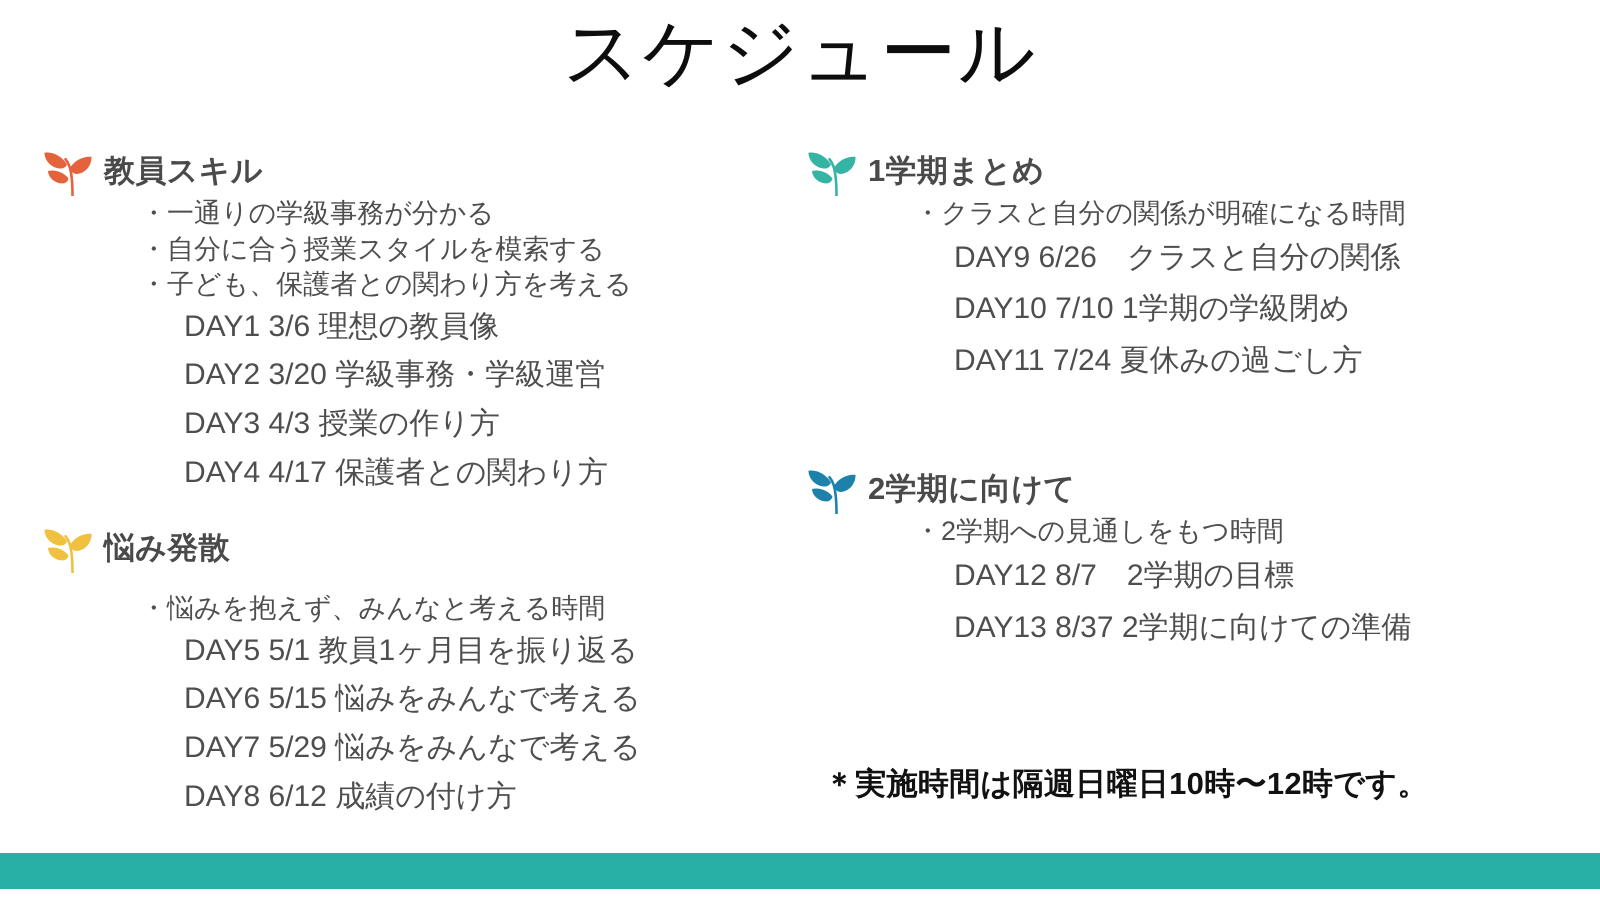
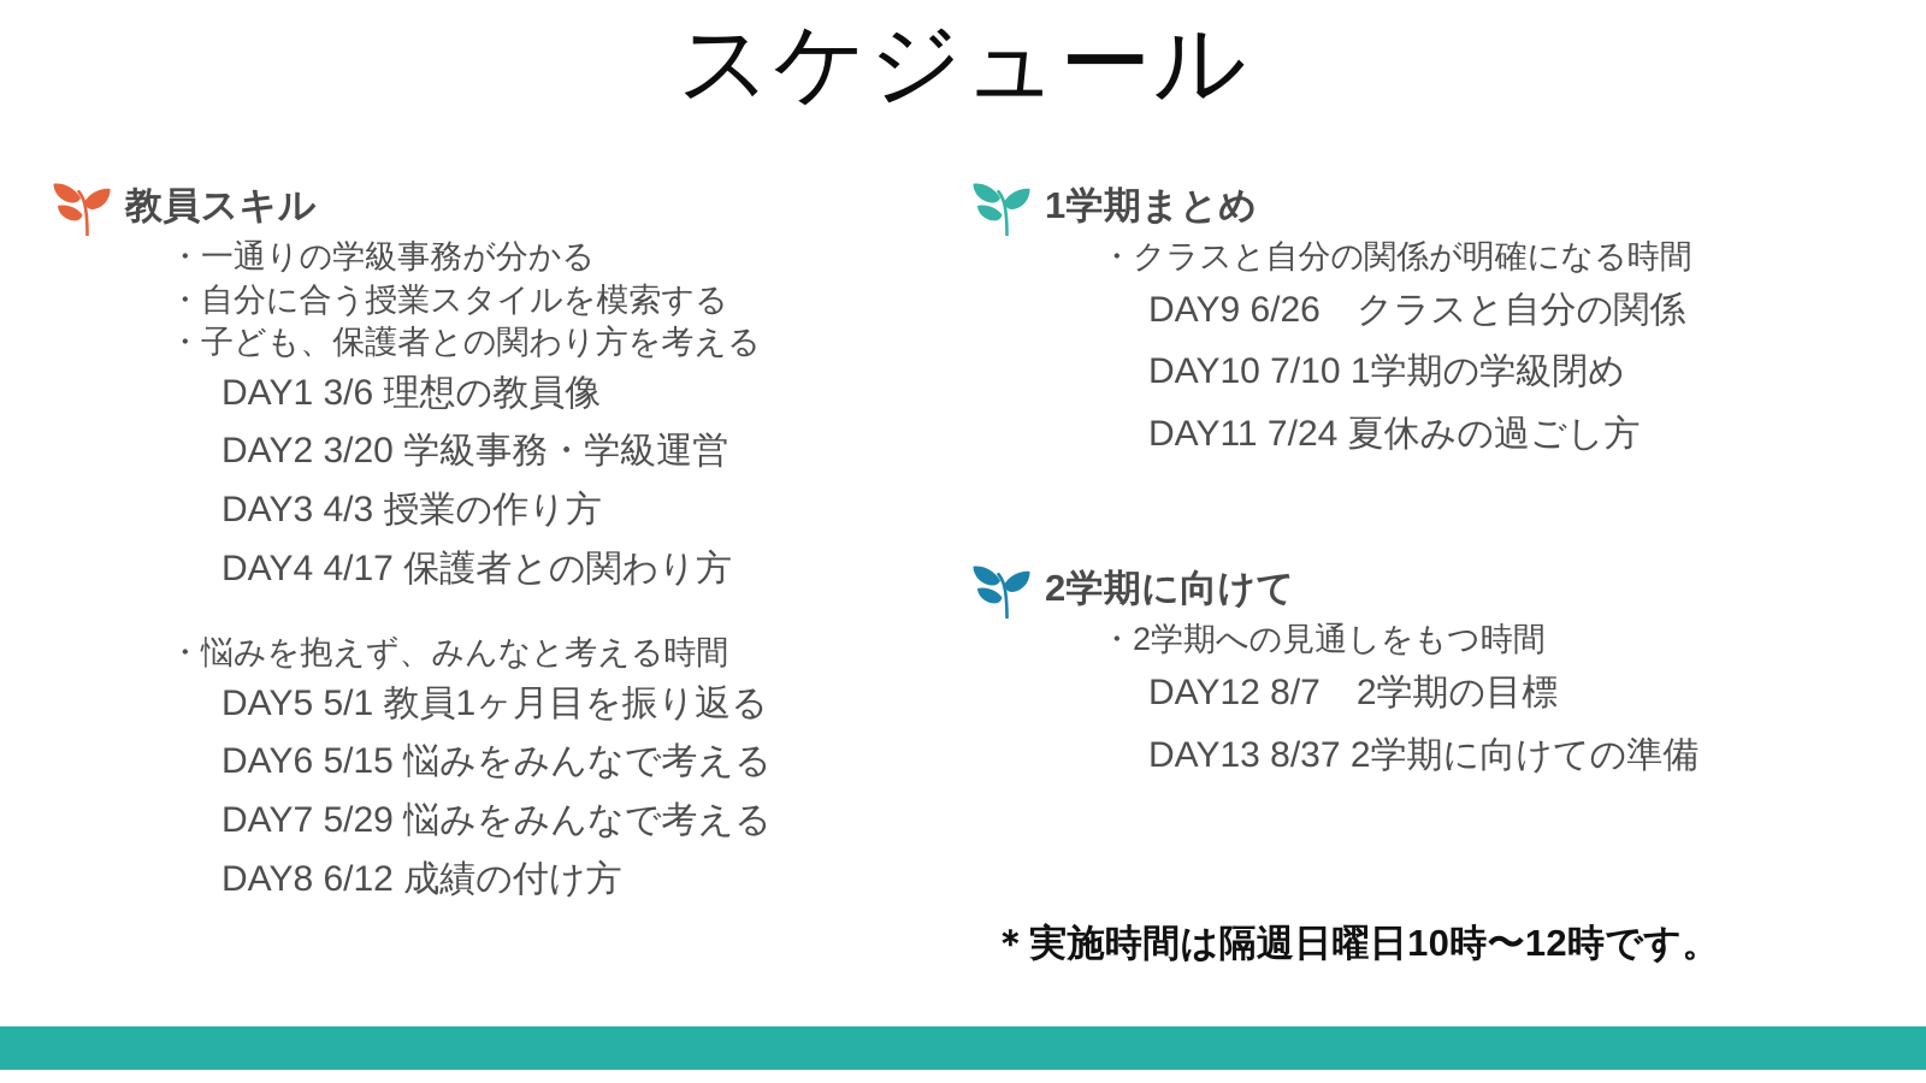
  スケジュール
  教員スキル
  ・一通りの学級事務が分かる
  ・自分に合う授業スタイルを模索する
  ・子ども、保護者との関わり方を考える
  DAY1 3/6 理想の教員像
  DAY2 3/20 学級事務・学級運営
  DAY3 4/3 授業の作り方
  DAY4 4/17 保護者との関わり方
- 悩み発散
  ・悩みを抱えず、みんなと考える時間
  DAY5 5/1 教員1ヶ月目を振り返る
  DAY6 5/15 悩みをみんなで考える
  DAY7 5/29 悩みをみんなで考える
  DAY8 6/12 成績の付け方
  1学期まとめ
  ・クラスと自分の関係が明確になる時間
  DAY9 6/26 クラスと自分の関係
  DAY10 7/10 1学期の学級閉め
  DAY11 7/24 夏休みの過ごし方
  2学期に向けて
  ・2学期への見通しをもつ時間
  DAY12 8/7 2学期の目標
  DAY13 8/37 2学期に向けての準備
  ＊実施時間は隔週日曜日10時〜12時です。
